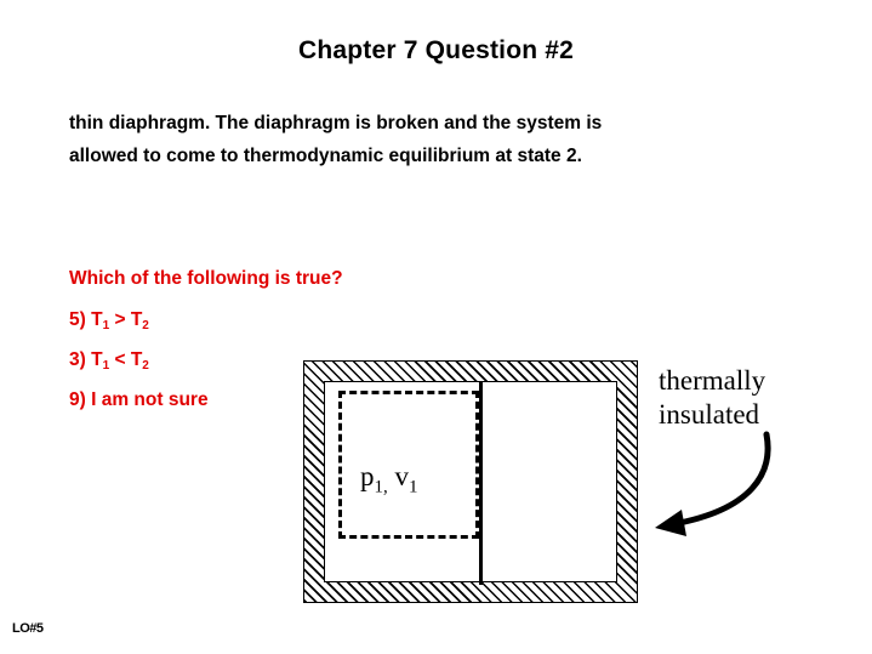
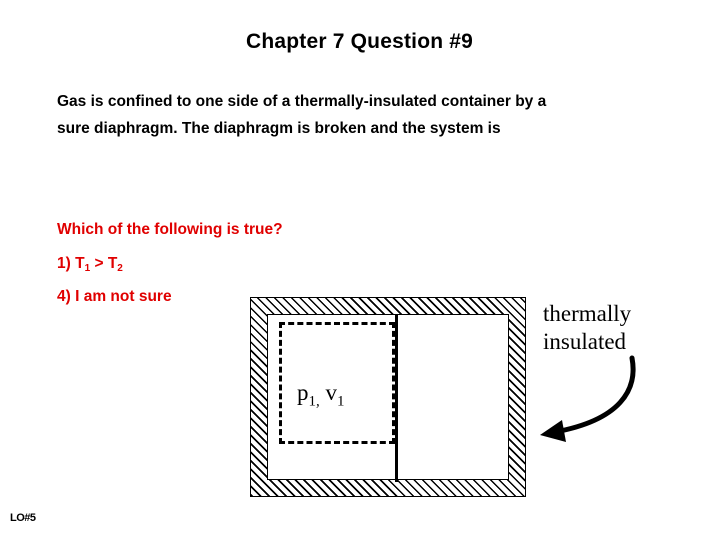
- Chapter 7 Question #2
+ Chapter 7 Question #9
+ Gas is confined to one side of a thermally-insulated container by a
- thin diaphragm. The diaphragm is broken and the system is
+ sure diaphragm. The diaphragm is broken and the system is
- allowed to come to thermodynamic equilibrium at state 2.
  Which of the following is true?
- 5) T1 > T2
+ 1) T1 > T2
- 3) T1 < T2
- 9) I am not sure
+ 4) I am not sure
  p1, v1
  thermally
  insulated
  LO#5
